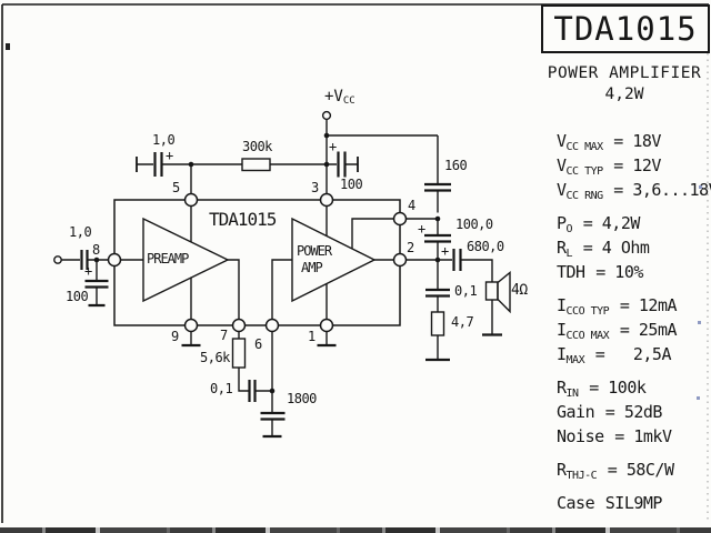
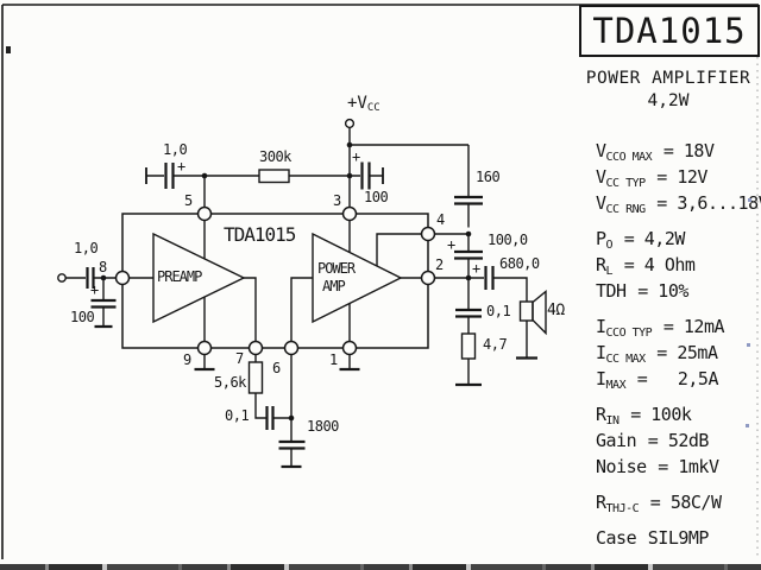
  1,0
  +
  300k
  +VCC
  +
  100
  160
  100,0
  +
  680,0
  +
  0,1
  4,7
  4Ω
  1,0
  +
  100
  5,6k
  0,1
  1800
  5
  3
  4
  2
  8
  9
  7
  6
  1
  TDA1015
  PREAMP
  POWER
  AMP
  TDA1015
  POWER AMPLIFIER
  4,2W
- VCC MAX = 18V
+ VCCO MAX = 18V
  VCC TYP = 12V
  VCC RNG = 3,6...18
  PO = 4,2W
  RL = 4 Ohm
  TDH = 10%
  ICCO TYP = 12mA
- ICCO MAX = 25mA
+ ICC MAX = 25mA
  IMAX = 2,5A
  RIN = 100k
  Gain = 52dB
  Noise = 1mkV
  RTHJ-C = 58C/W
  Case SIL9MP
